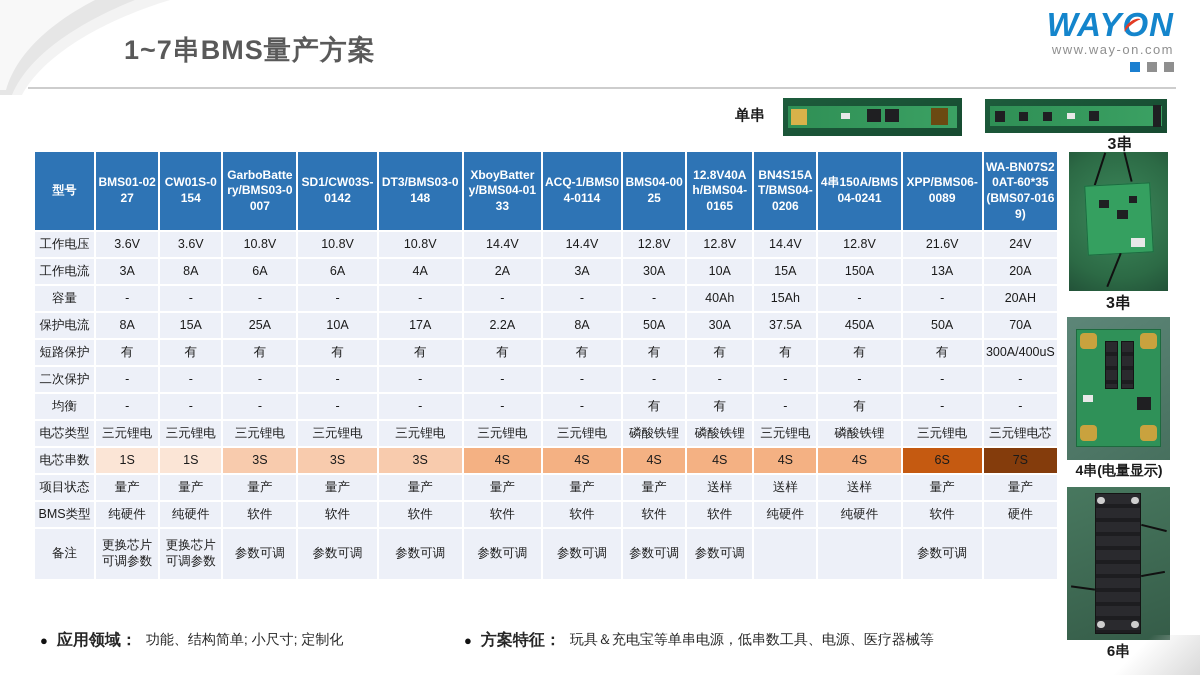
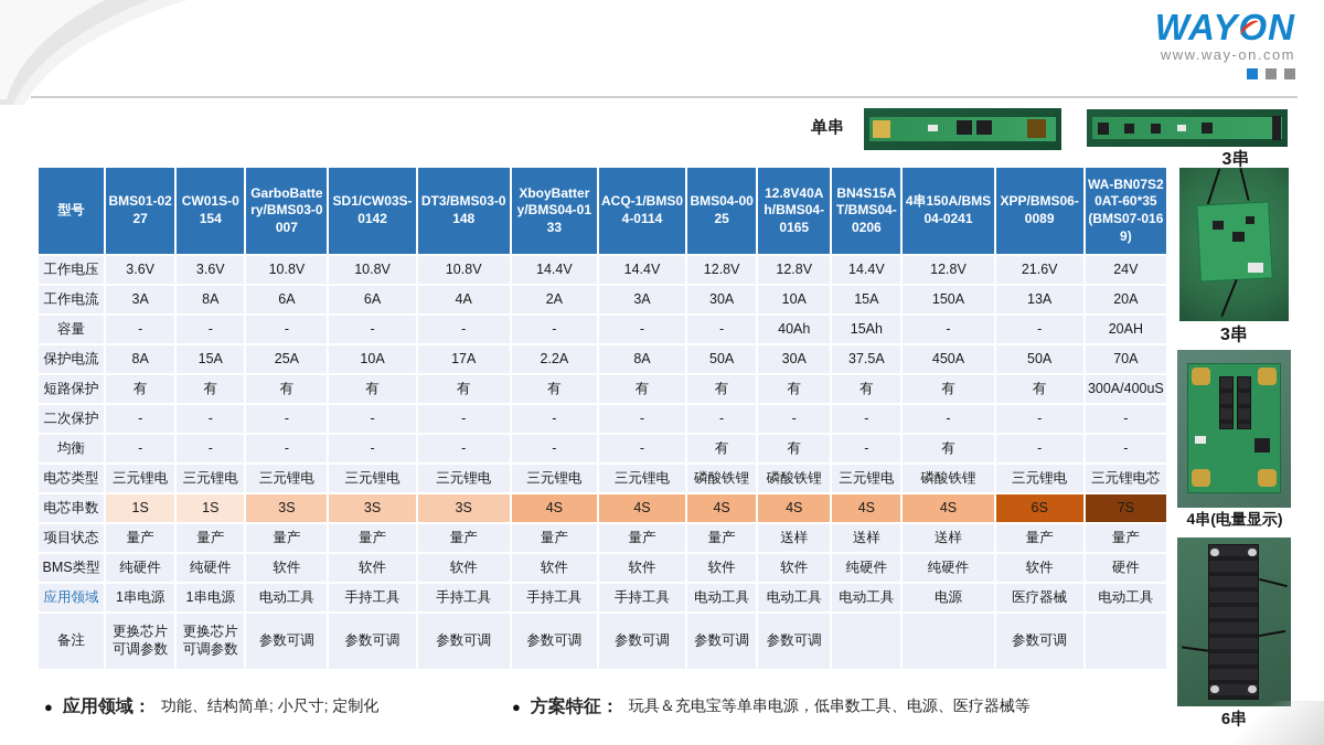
- 1~7串BMS量产方案
  WAYON
  www.way-on.com
  单串
  3串
  3串
  4串(电量显示)
  型号	BMS01-0227	CW01S-0154	GarboBattery/BMS03-0007	SD1/CW03S-0142	DT3/BMS03-0148	XboyBattery/BMS04-0133	ACQ-1/BMS04-0114	BMS04-0025	12.8V40Ah/BMS04-0165	BN4S15AT/BMS04-0206	4串150A/BMS04-0241	XPP/BMS06-0089	WA-BN07S20AT-60*35 (BMS07-0169)
  工作电压	3.6V	3.6V	10.8V	10.8V	10.8V	14.4V	14.4V	12.8V	12.8V	14.4V	12.8V	21.6V	24V
  工作电流	3A	8A	6A	6A	4A	2A	3A	30A	10A	15A	150A	13A	20A
  容量	-	-	-	-	-	-	-	-	40Ah	15Ah	-	-	20AH
  保护电流	8A	15A	25A	10A	17A	2.2A	8A	50A	30A	37.5A	450A	50A	70A
  短路保护	有	有	有	有	有	有	有	有	有	有	有	有	300A/400uS
  二次保护	-	-	-	-	-	-	-	-	-	-	-	-	-
  均衡	-	-	-	-	-	-	-	有	有	-	有	-	-
  电芯类型	三元锂电	三元锂电	三元锂电	三元锂电	三元锂电	三元锂电	三元锂电	磷酸铁锂	磷酸铁锂	三元锂电	磷酸铁锂	三元锂电	三元锂电芯
  电芯串数	1S	1S	3S	3S	3S	4S	4S	4S	4S	4S	4S	6S	7S
  项目状态	量产	量产	量产	量产	量产	量产	量产	量产	送样	送样	送样	量产	量产
  BMS类型	纯硬件	纯硬件	软件	软件	软件	软件	软件	软件	软件	纯硬件	纯硬件	软件	硬件
+ 应用领域	1串电源	1串电源	电动工具	手持工具	手持工具	手持工具	手持工具	电动工具	电动工具	电动工具	电源	医疗器械	电动工具
  备注	更换芯片可调参数	更换芯片可调参数	参数可调	参数可调	参数可调	参数可调	参数可调	参数可调	参数可调			参数可调
  ●
  应用领域：
  功能、结构简单; 小尺寸; 定制化
  ●
  方案特征：
  玩具＆充电宝等单串电源，低串数工具、电源、医疗器械等
